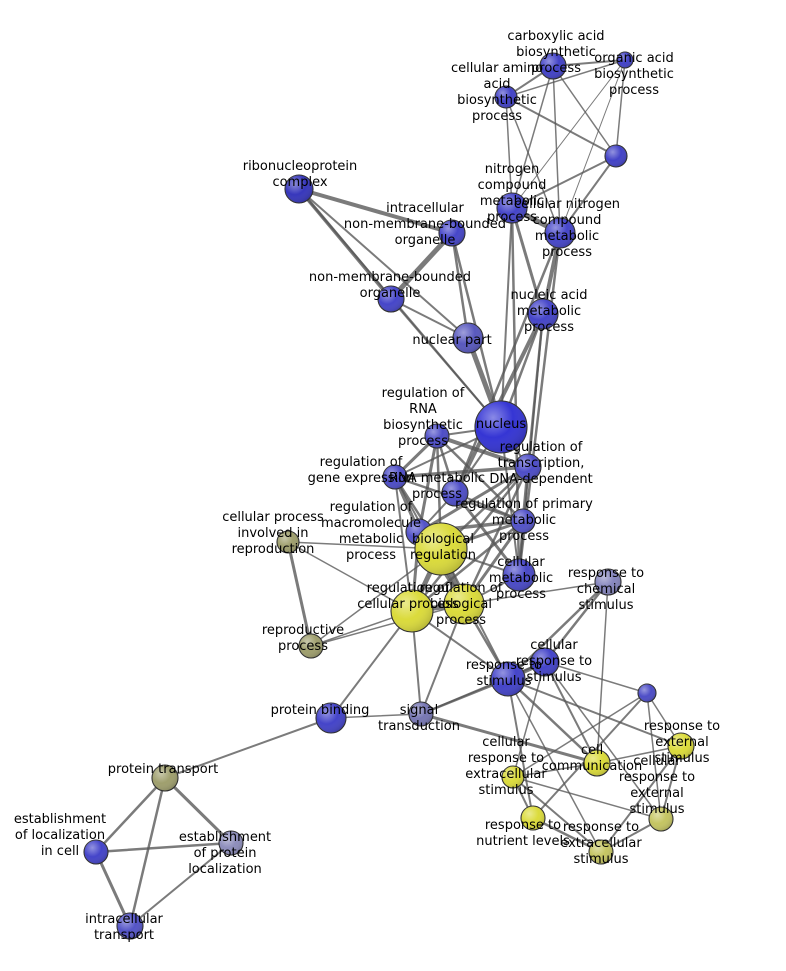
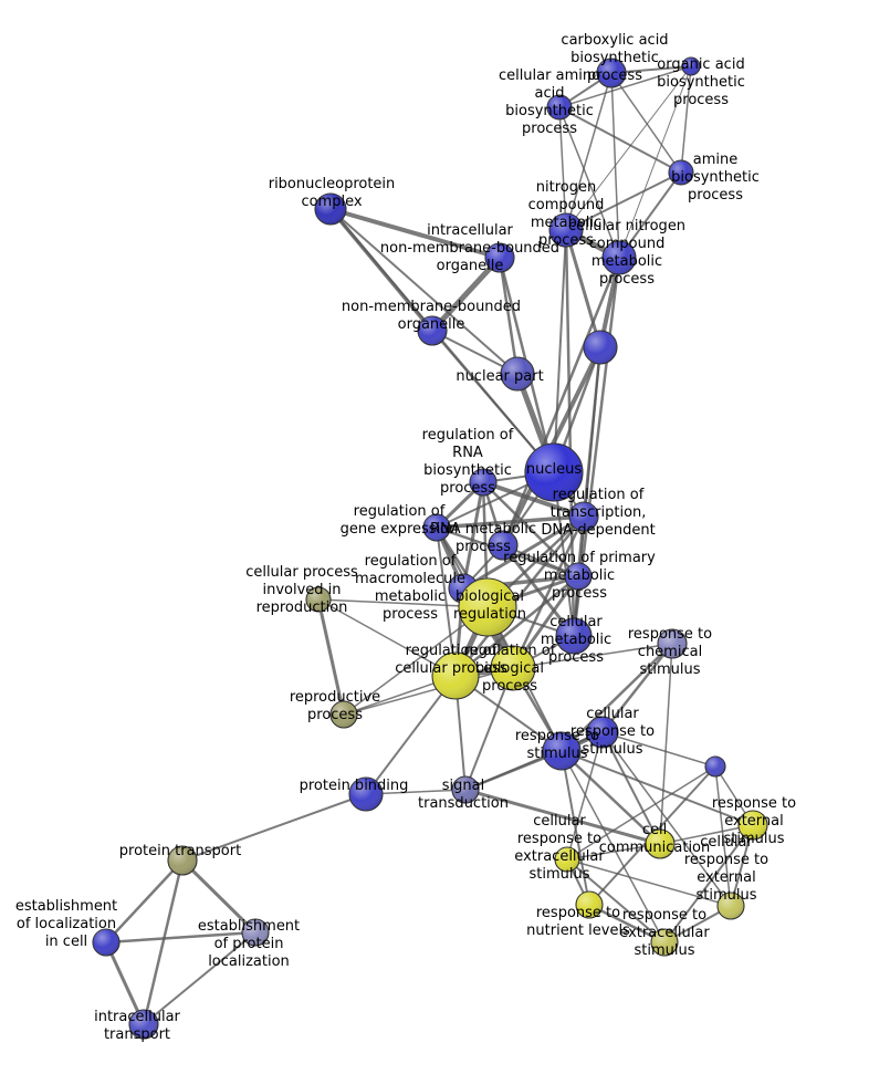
  carboxylic acid biosynthetic process
  organic acid biosynthetic process
  cellular amino acid biosynthetic process
+ amine biosynthetic process
  ribonucleoprotein complex
  nitrogen compound metabolic process
  cellular nitrogen compound metabolic process
  intracellular non-membrane-bounded organelle
  non-membrane-bounded organelle
- nucleic acid metabolic process
  nuclear part
  regulation of RNA biosynthetic process
  nucleus
  regulation of transcription, DNA-dependent
  regulation of gene expression
  RNA metabolic process
  regulation of macromolecule metabolic process
  regulation of primary metabolic process
  biological regulation
  cellular metabolic process
  regulation of biological process
  regulation of cellular process
  response to chemical stimulus
  cellular process involved in reproduction
  reproductive process
  cellular response to stimulus
  response to stimulus
  protein binding
  signal transduction
  response to external stimulus
  cell communication
  cellular response to extracellular stimulus
  cellular response to external stimulus
  protein transport
  response to nutrient levels
  response to extracellular stimulus
  establishment of localization in cell
  establishment of protein localization
  intracellular transport
